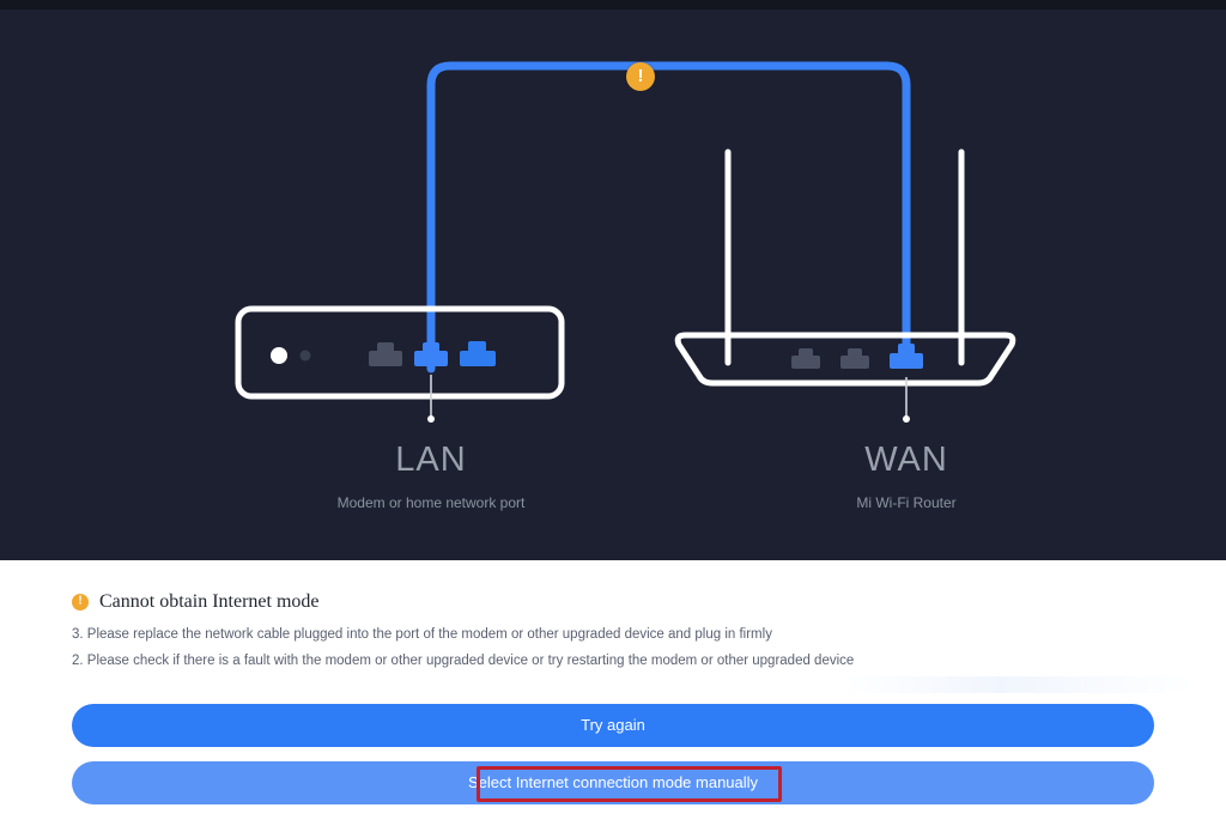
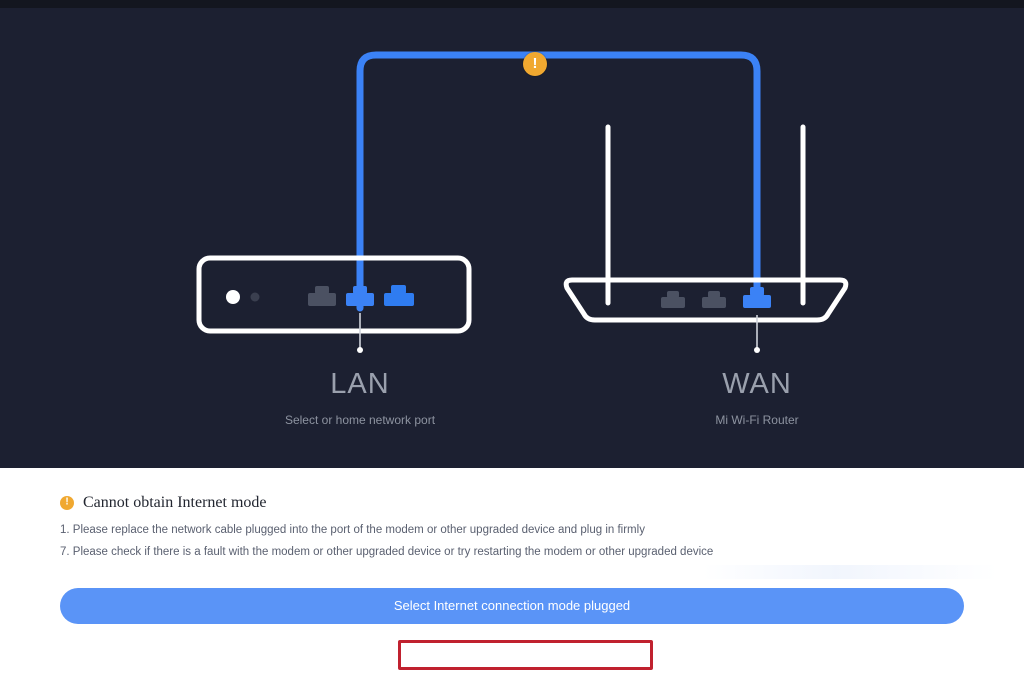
  !
  LAN
  WAN
- Modem or home network port
+ Select or home network port
  Mi Wi-Fi Router
  !
  Cannot obtain Internet mode
- 3. Please replace the network cable plugged into the port of the modem or other upgraded device and plug in firmly
+ 1. Please replace the network cable plugged into the port of the modem or other upgraded device and plug in firmly
- 2. Please check if there is a fault with the modem or other upgraded device or try restarting the modem or other upgraded device
+ 7. Please check if there is a fault with the modem or other upgraded device or try restarting the modem or other upgraded device
- Try again
- Select Internet connection mode manually
+ Select Internet connection mode plugged
